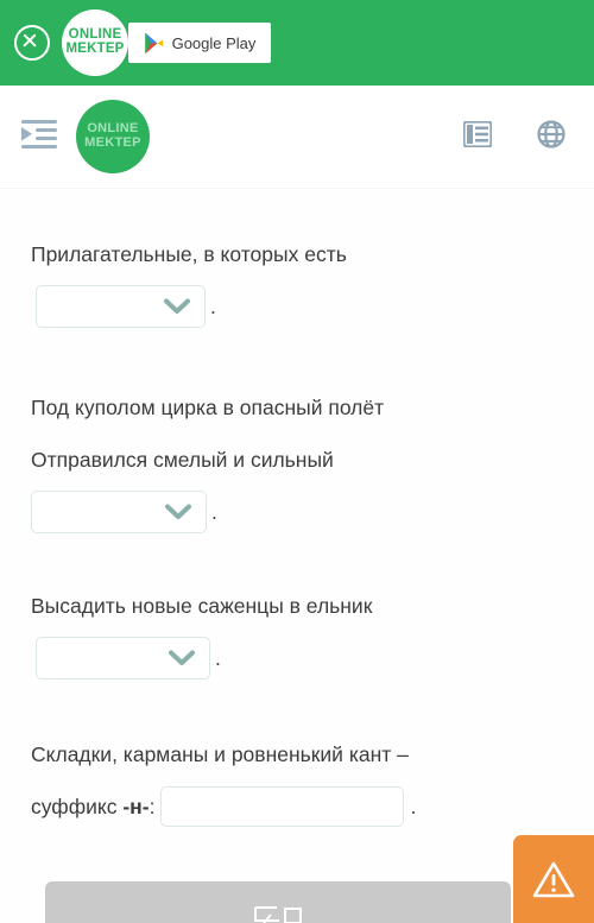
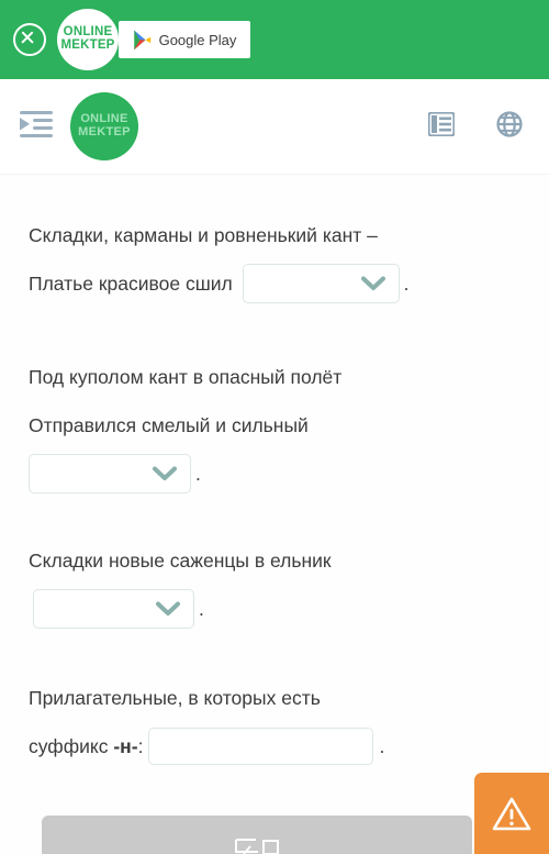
  ONLINE
  MEKTEP
  Google Play
  ONLINE
  MEKTEP
- Прилагательные, в которых есть
+ Складки, карманы и ровненький кант –
+ Платье красивое сшил
  .
- Под куполом цирка в опасный полёт
+ Под куполом кант в опасный полёт
  Отправился смелый и сильный
  .
- Высадить новые саженцы в ельник
+ Складки новые саженцы в ельник
  .
- Складки, карманы и ровненький кант –
+ Прилагательные, в которых есть
  суффикс
  -н-
  :
  .
